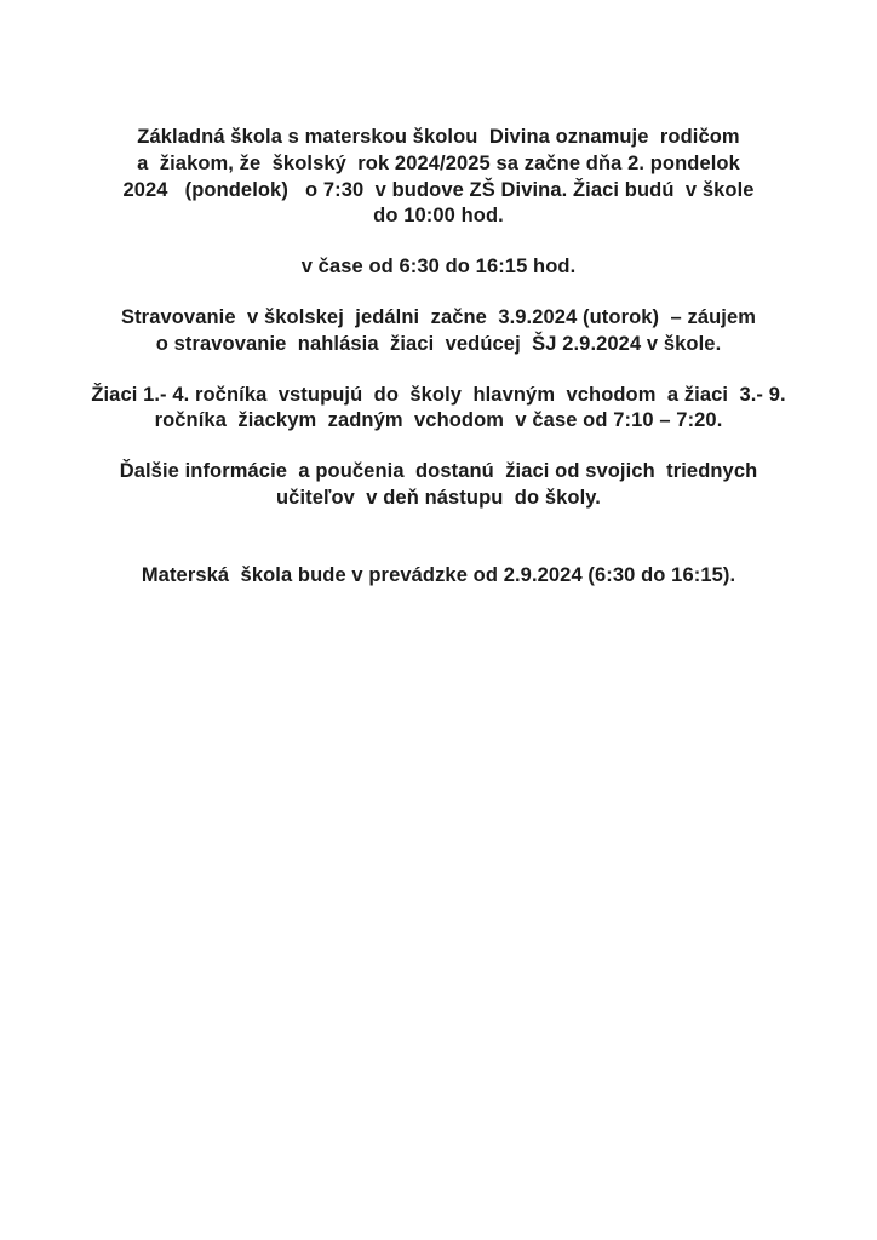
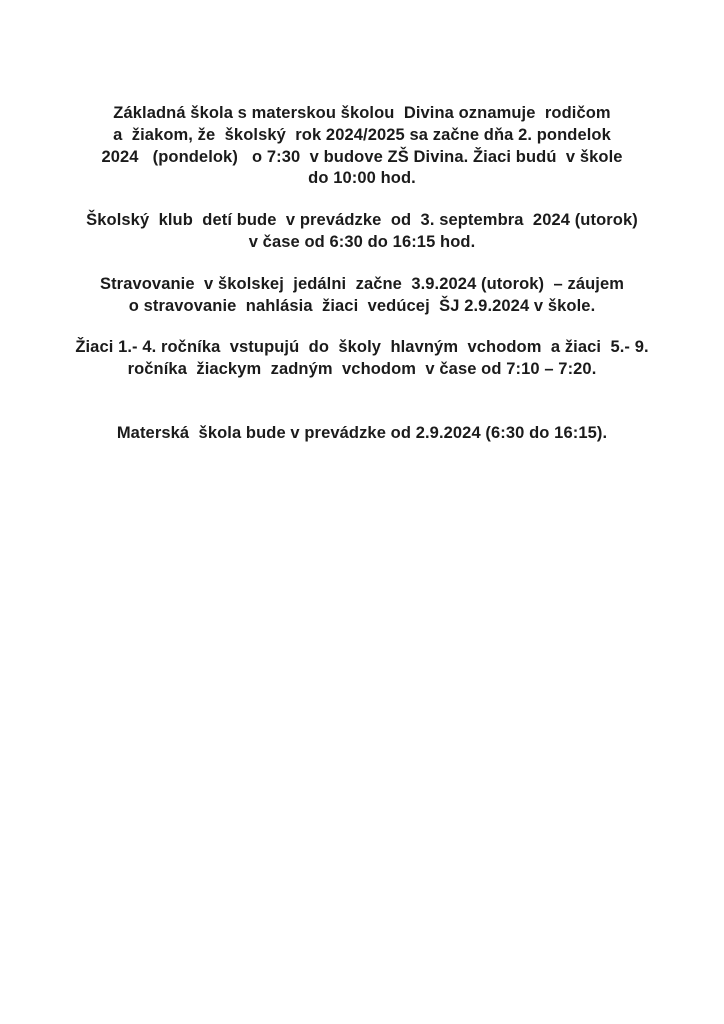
  Základná škola s materskou školou Divina oznamuje rodičom
  a žiakom, že školský rok 2024/2025 sa začne dňa 2. pondelok
  2024 (pondelok) o 7:30 v budove ZŠ Divina. Žiaci budú v škole
  do 10:00 hod.
+ Školský klub detí bude v prevádzke od 3. septembra 2024 (utorok)
  v čase od 6:30 do 16:15 hod.
  Stravovanie v školskej jedálni začne 3.9.2024 (utorok) – záujem
  o stravovanie nahlásia žiaci vedúcej ŠJ 2.9.2024 v škole.
- Žiaci 1.- 4. ročníka vstupujú do školy hlavným vchodom a žiaci 3.- 9.
+ Žiaci 1.- 4. ročníka vstupujú do školy hlavným vchodom a žiaci 5.- 9.
  ročníka žiackym zadným vchodom v čase od 7:10 – 7:20.
- Ďalšie informácie a poučenia dostanú žiaci od svojich triednych
- učiteľov v deň nástupu do školy.
  Materská škola bude v prevádzke od 2.9.2024 (6:30 do 16:15).
